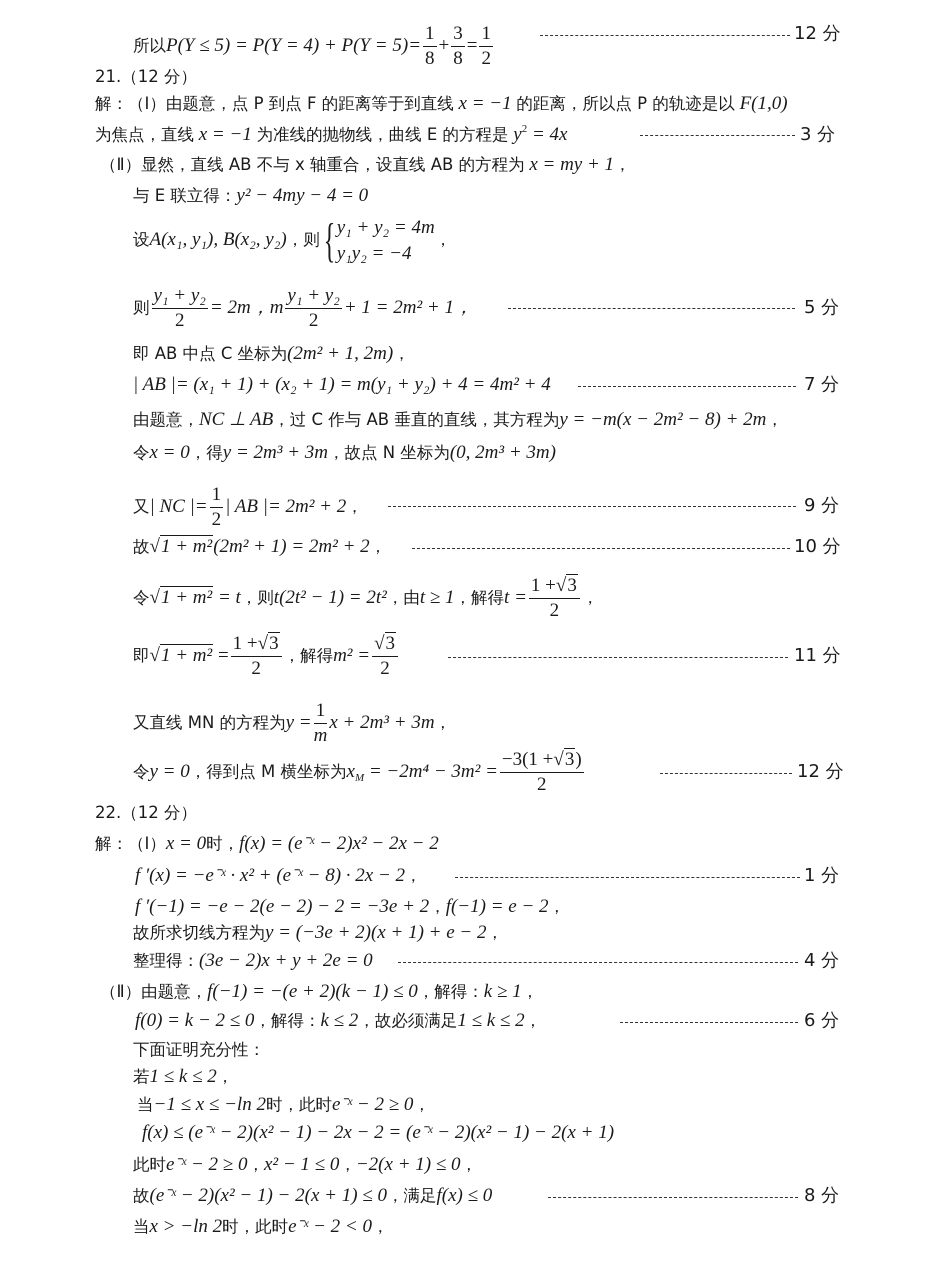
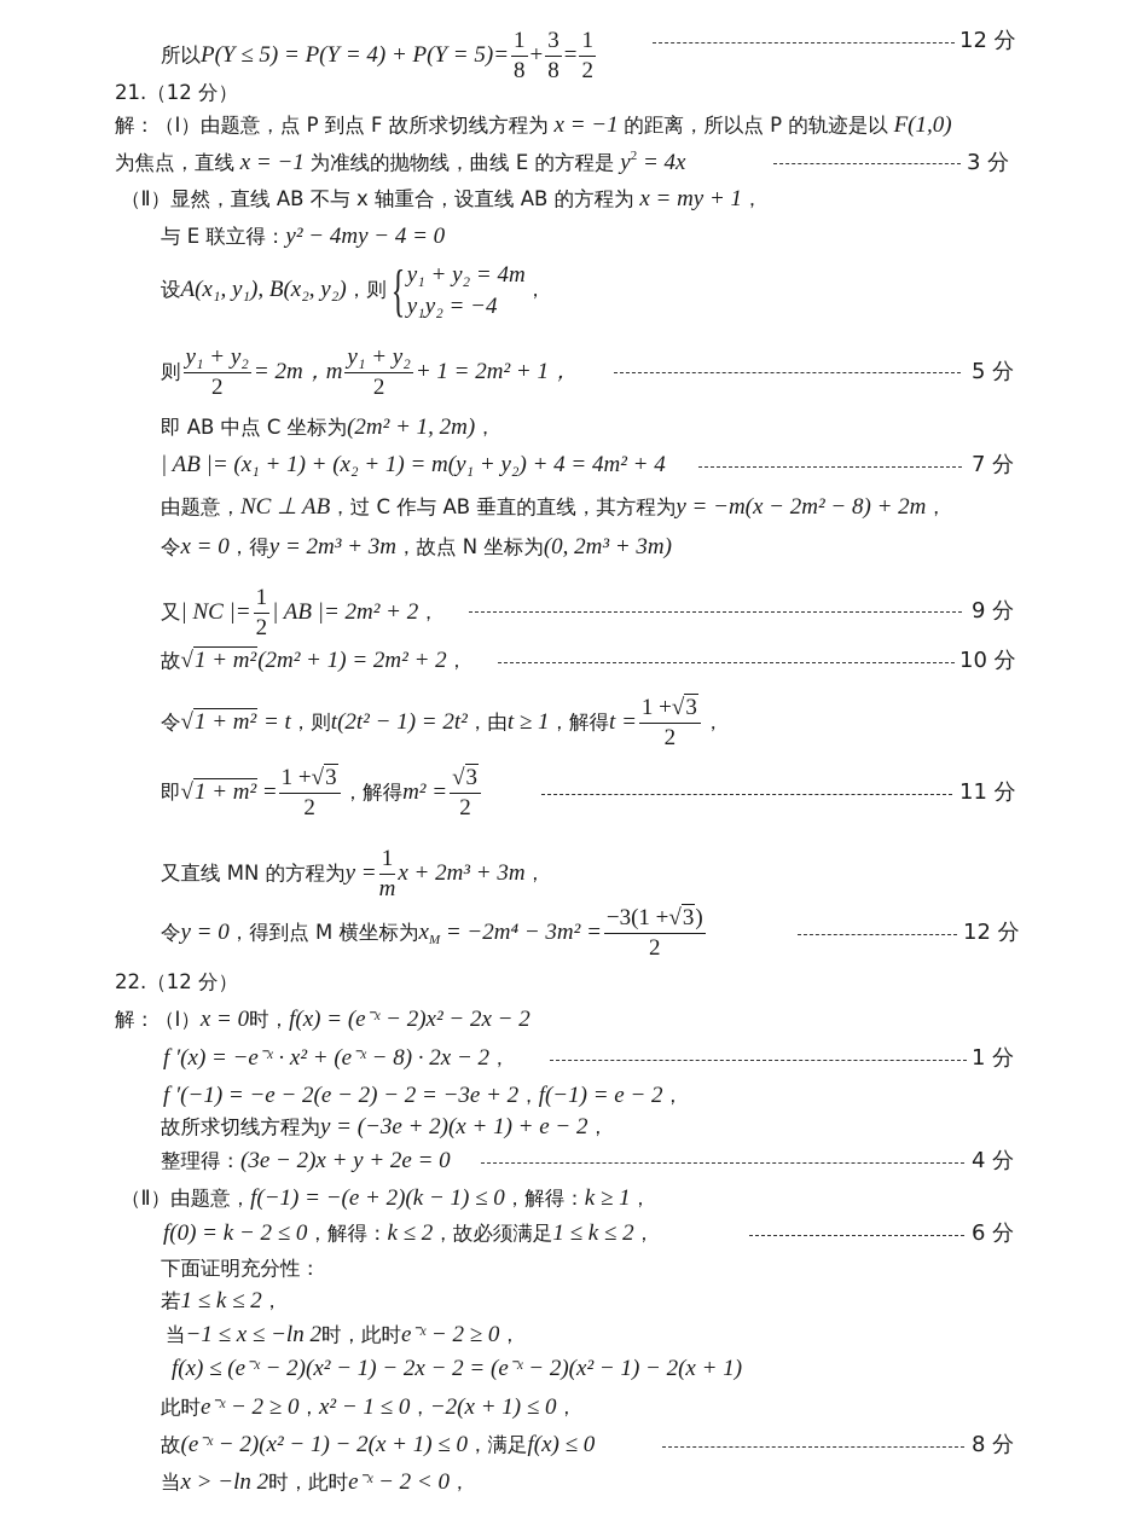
  所以P(Y ≤ 5) = P(Y = 4) + P(Y = 5)=
  1
  8
  +
  3
  8
  =
  1
  2
  12 分
  21.（12 分）
- 解：（Ⅰ）由题意，点 P 到点 F 的距离等于到直线 x = −1 的距离，所以点 P 的轨迹是以 F(1,0)
+ 解：（Ⅰ）由题意，点 P 到点 F 故所求切线方程为 x = −1 的距离，所以点 P 的轨迹是以 F(1,0)
  为焦点，直线 x = −1 为准线的抛物线，曲线 E 的方程是 y2 = 4x
  3 分
  （Ⅱ）显然，直线 AB 不与 x 轴重合，设直线 AB 的方程为 x = my + 1，
  与 E 联立得：y² − 4my − 4 = 0
  设A(x₁, y₁), B(x₂, y₂)，则 {
  y₁ + y₂ = 4m
  y₁y₂ = −4
  ，
  则
  y₁ + y₂
  2
  = 2m，m
  y₁ + y₂
  2
  + 1 = 2m² + 1，
  5 分
  即 AB 中点 C 坐标为(2m² + 1, 2m)，
  | AB |= (x₁ + 1) + (x₂ + 1) = m(y₁ + y₂) + 4 = 4m² + 4
  7 分
  由题意，NC ⊥ AB，过 C 作与 AB 垂直的直线，其方程为y = −m(x − 2m² − 8) + 2m，
  令x = 0，得y = 2m³ + 3m，故点 N 坐标为(0, 2m³ + 3m)
  又| NC |=
  1
  2
  | AB |= 2m² + 2，
  9 分
  故√1 + m²(2m² + 1) = 2m² + 2，
  10 分
  令√1 + m² = t，则t(2t² − 1) = 2t²，由t ≥ 1，解得t =
  1 +√3
  2
  ，
  即√1 + m² =
  1 +√3
  2
  ，解得m² =
  √3
  2
  11 分
  又直线 MN 的方程为y =
  1
  m
  x + 2m³ + 3m，
  令y = 0，得到点 M 横坐标为xM = −2m⁴ − 3m² =
  −3(1 +√3)
  2
  12 分
  22.（12 分）
  解：（Ⅰ）x = 0时，f(x) = (e⁻ˣ − 2)x² − 2x − 2
  f ′(x) = −e⁻ˣ · x² + (e⁻ˣ − 8) · 2x − 2，
  1 分
  f ′(−1) = −e − 2(e − 2) − 2 = −3e + 2，f(−1) = e − 2，
  故所求切线方程为y = (−3e + 2)(x + 1) + e − 2，
  整理得：(3e − 2)x + y + 2e = 0
  4 分
  （Ⅱ）由题意，f(−1) = −(e + 2)(k − 1) ≤ 0，解得：k ≥ 1，
  f(0) = k − 2 ≤ 0，解得：k ≤ 2，故必须满足1 ≤ k ≤ 2，
  6 分
  下面证明充分性：
  若1 ≤ k ≤ 2，
  当−1 ≤ x ≤ −ln 2时，此时e⁻ˣ − 2 ≥ 0，
  f(x) ≤ (e⁻ˣ − 2)(x² − 1) − 2x − 2 = (e⁻ˣ − 2)(x² − 1) − 2(x + 1)
  此时e⁻ˣ − 2 ≥ 0，x² − 1 ≤ 0，−2(x + 1) ≤ 0，
  故(e⁻ˣ − 2)(x² − 1) − 2(x + 1) ≤ 0，满足f(x) ≤ 0
  8 分
  当x > −ln 2时，此时e⁻ˣ − 2 < 0，
